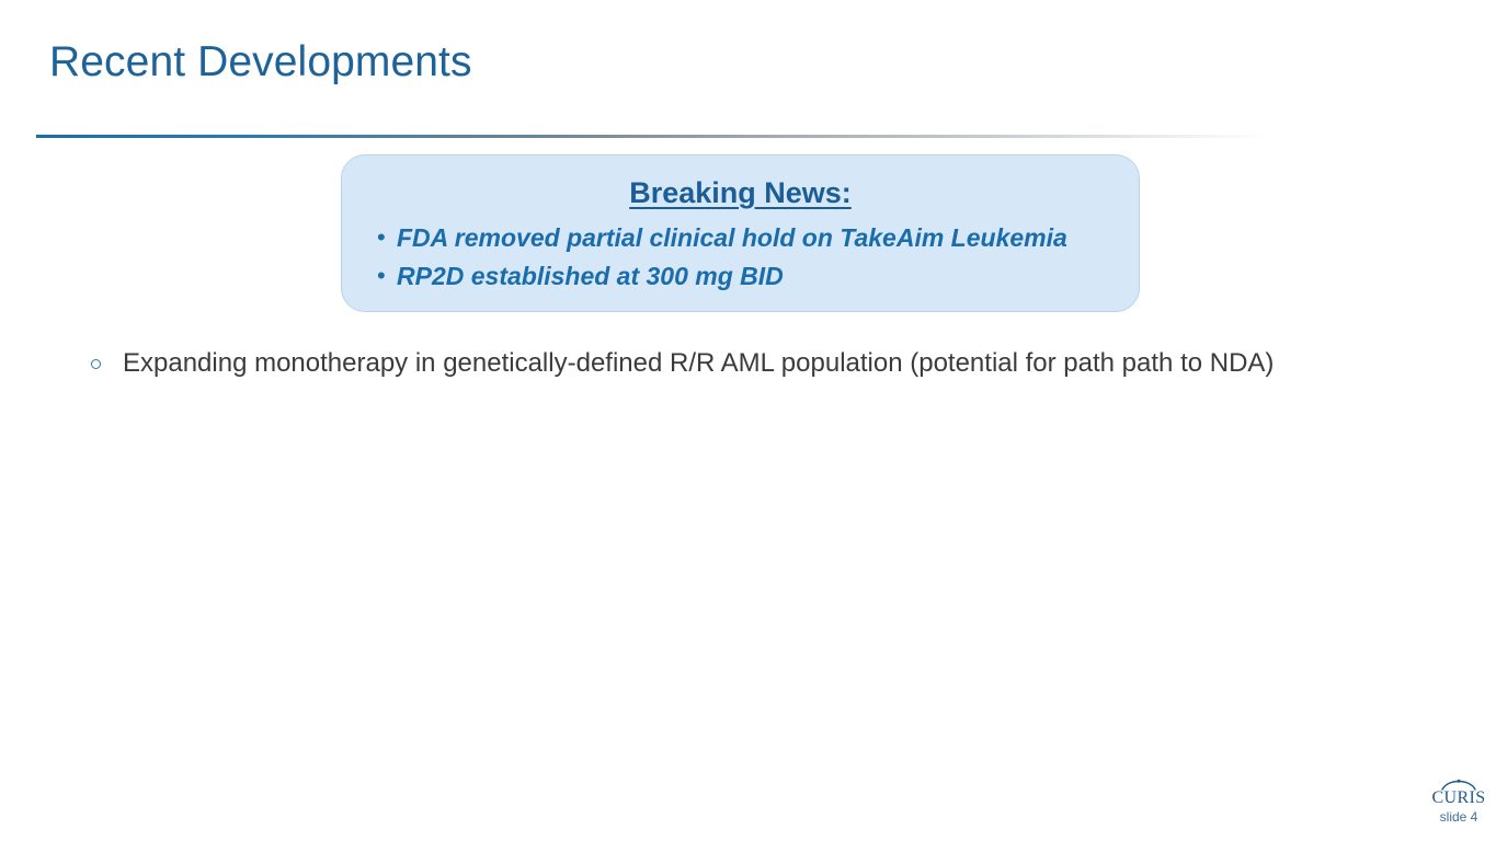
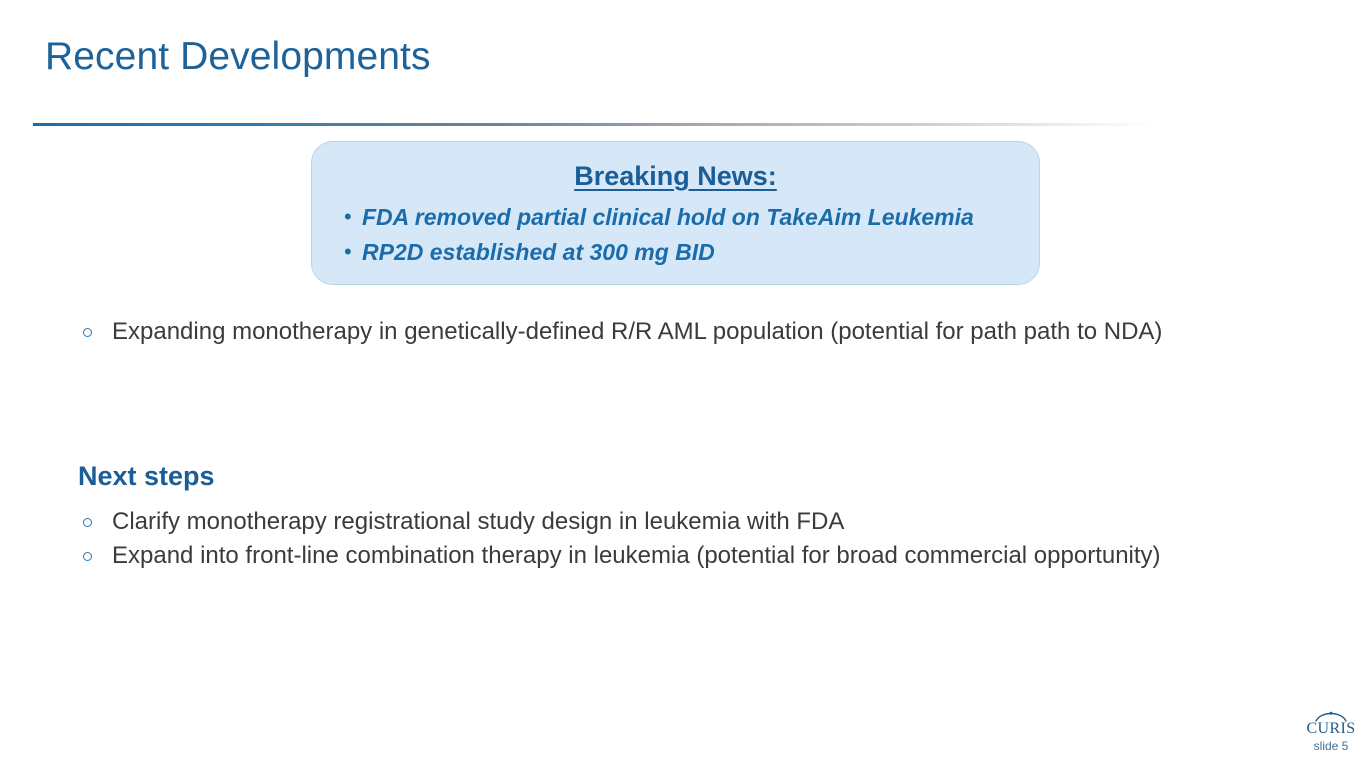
  Recent Developments
  Breaking News:
  •
  FDA removed partial clinical hold on TakeAim Leukemia
  •
  RP2D established at 300 mg BID
  Expanding monotherapy in genetically-defined R/R AML population (potential for path path to NDA)
+ Next steps
+ Clarify monotherapy registrational study design in leukemia with FDA
+ Expand into front-line combination therapy in leukemia (potential for broad commercial opportunity)
  CURIS
- slide 4
+ slide 5
